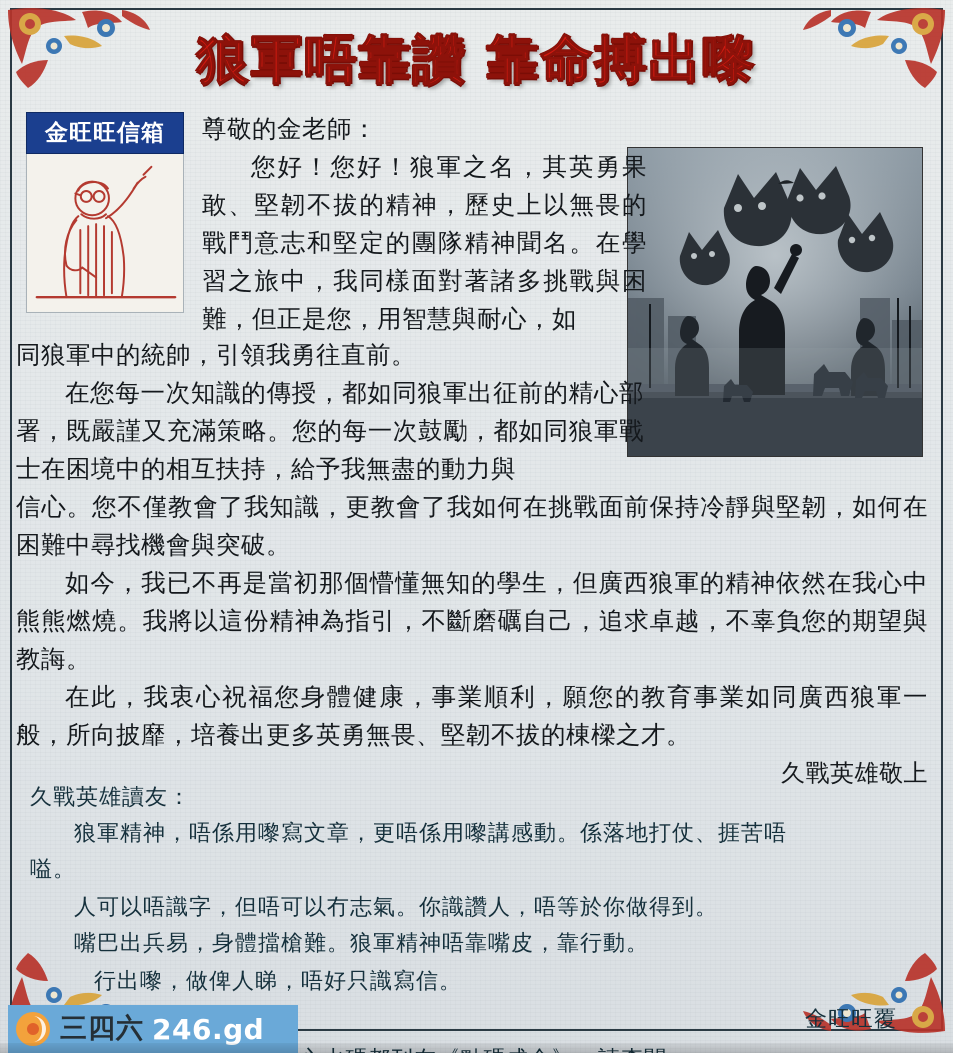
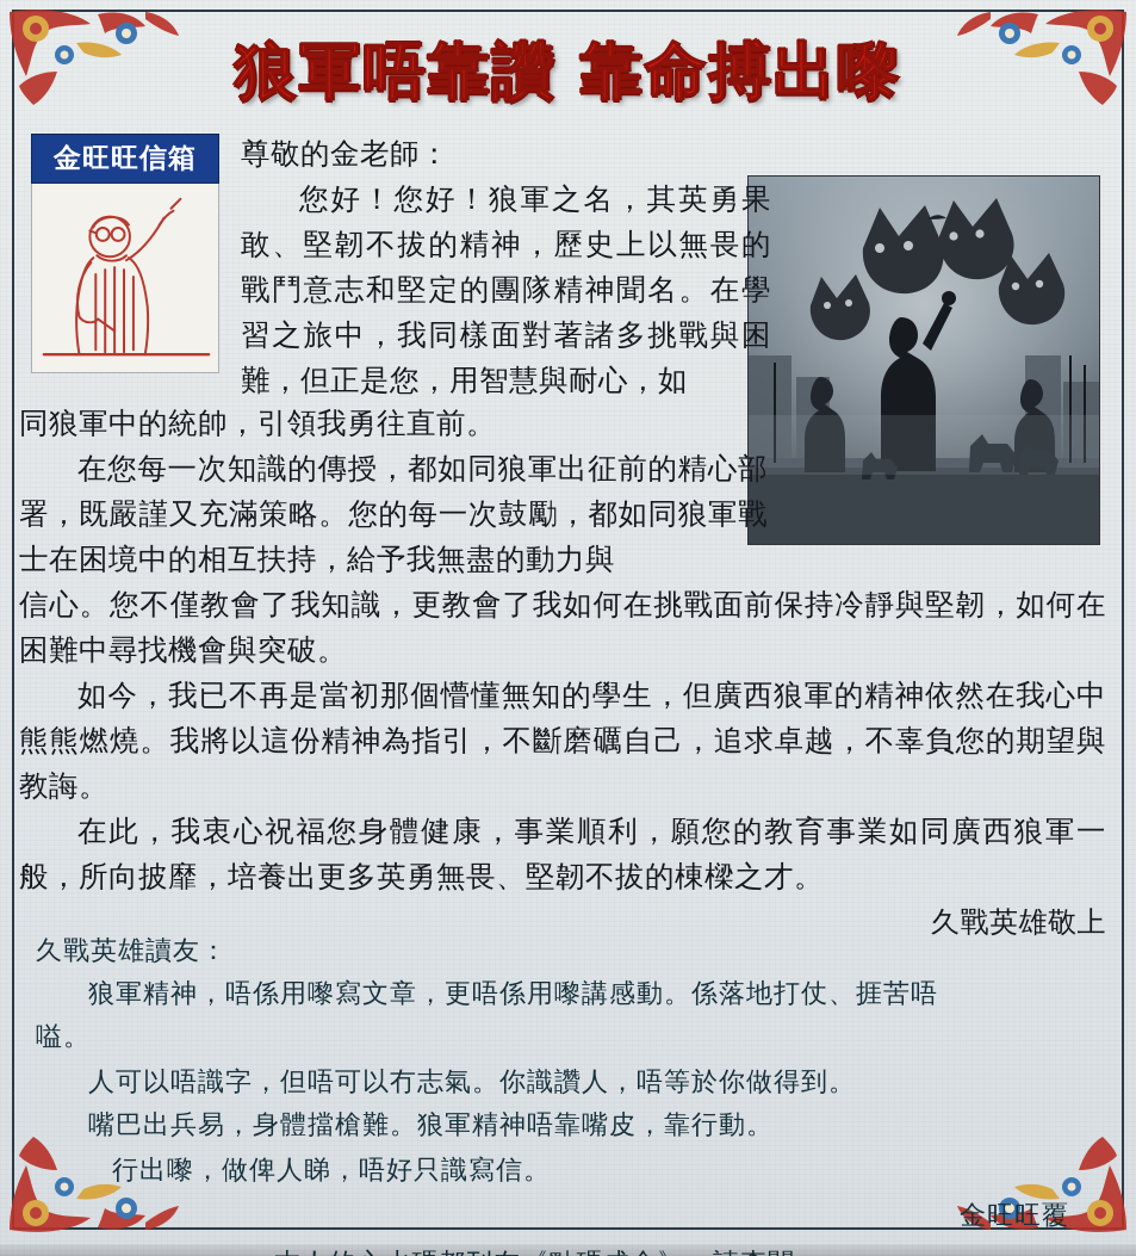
  狼軍唔靠讚 靠命搏出嚟
  金旺旺信箱
  尊敬的金老師：
  您好！您好！狼軍之名，其英勇果敢、堅韌不拔的精神，歷史上以無畏的戰鬥意志和堅定的團隊精神聞名。在學習之旅中，我同樣面對著諸多挑戰與困難，但正是您，用智慧與耐心，如
  同狼軍中的統帥，引領我勇往直前。
  在您每一次知識的傳授，都如同狼軍出征前的精心部署，既嚴謹又充滿策略。您的每一次鼓勵，都如同狼軍戰士在困境中的相互扶持，給予我無盡的動力與
  信心。您不僅教會了我知識，更教會了我如何在挑戰面前保持冷靜與堅韌，如何在困難中尋找機會與突破。
  如今，我已不再是當初那個懵懂無知的學生，但廣西狼軍的精神依然在我心中熊熊燃燒。我將以這份精神為指引，不斷磨礪自己，追求卓越，不辜負您的期望與教誨。
  在此，我衷心祝福您身體健康，事業順利，願您的教育事業如同廣西狼軍一般，所向披靡，培養出更多英勇無畏、堅韌不拔的棟樑之才。
  久戰英雄敬上
  久戰英雄讀友：
  狼軍精神，唔係用嚟寫文章，更唔係用嚟講感動。係落地打仗、捱苦唔
  嗌。
  人可以唔識字，但唔可以冇志氣。你識讚人，唔等於你做得到。
  嘴巴出兵易，身體擋槍難。狼軍精神唔靠嘴皮，靠行動。
  行出嚟，做俾人睇，唔好只識寫信。
  金旺旺覆
- 三四六
- 246.gd
